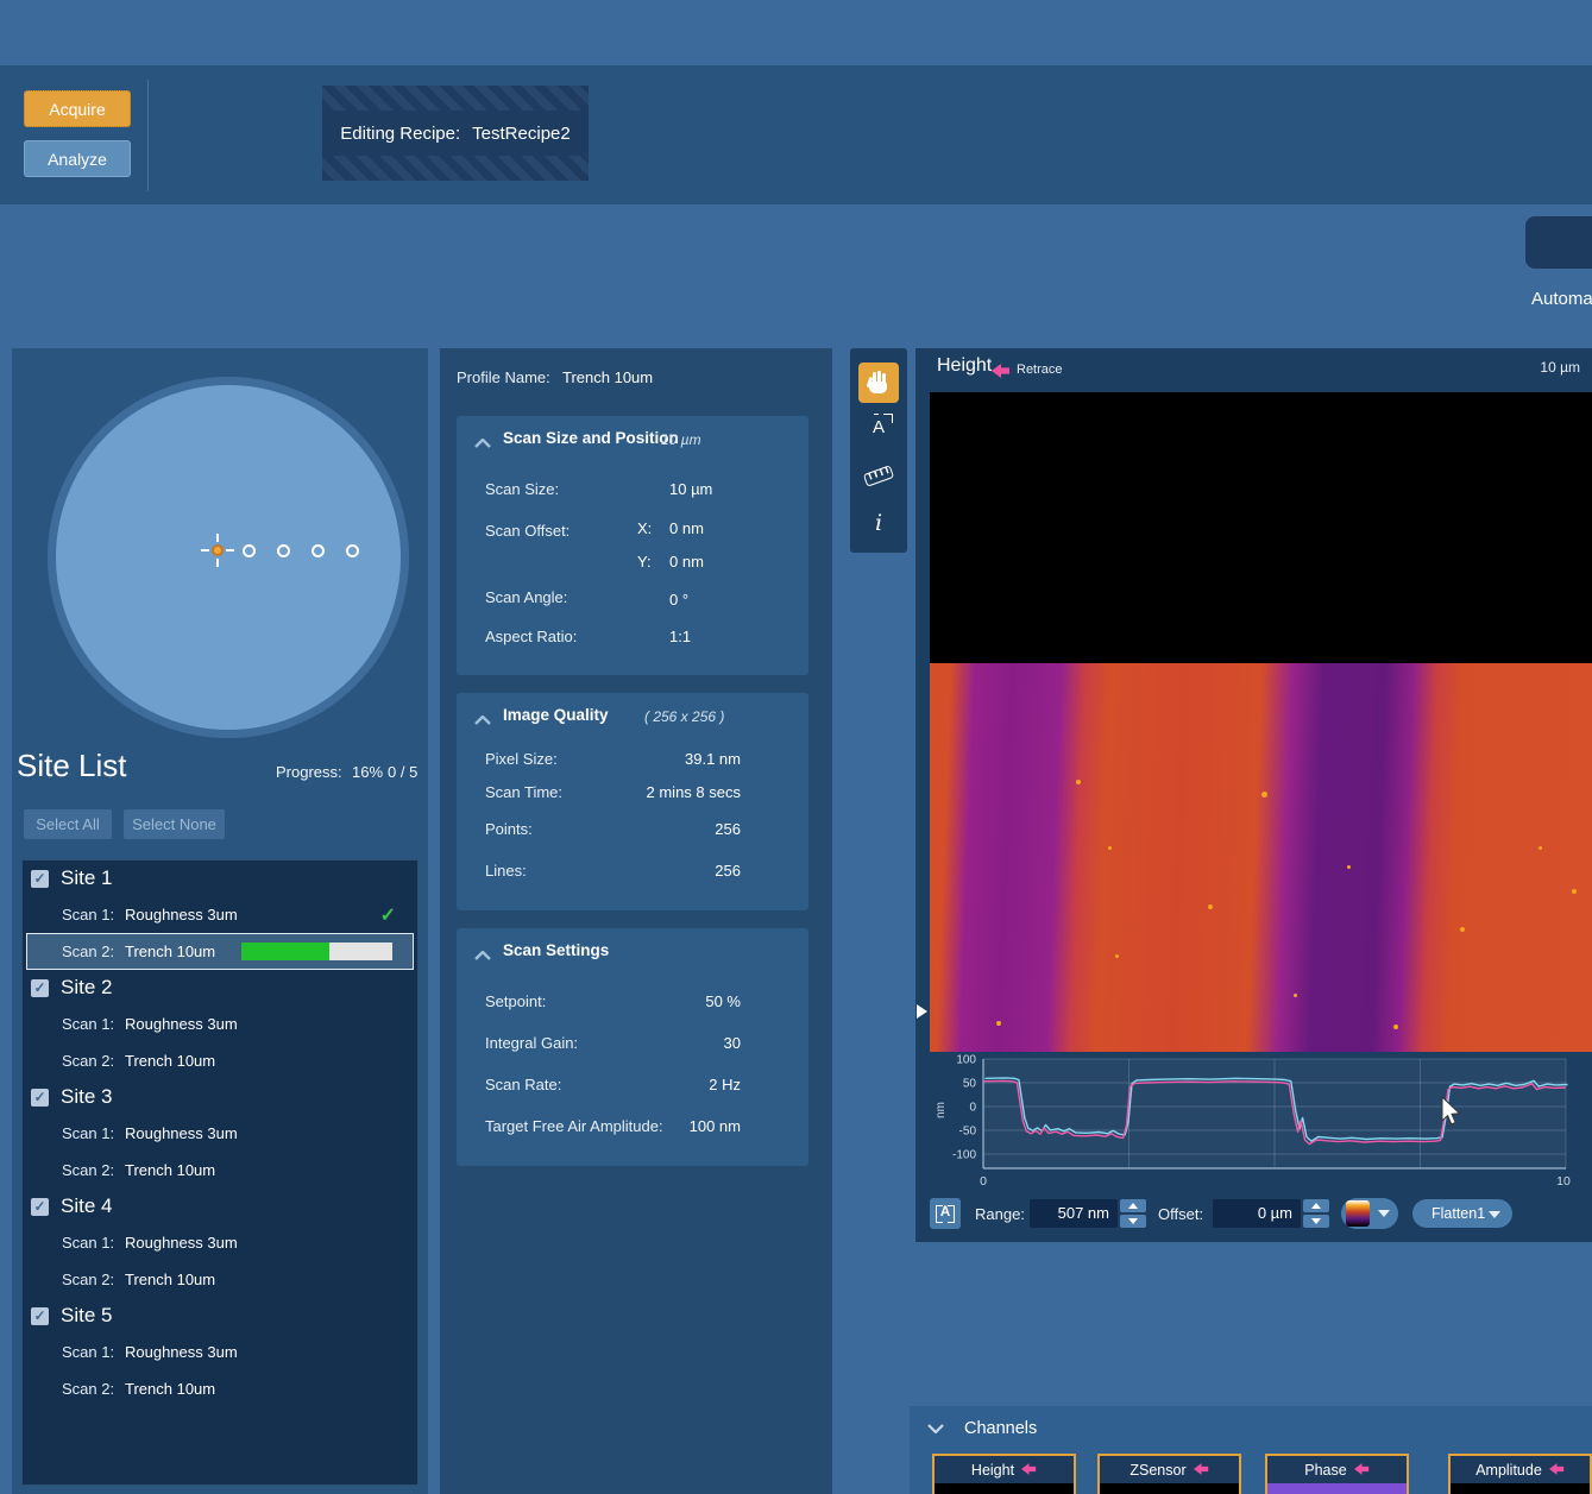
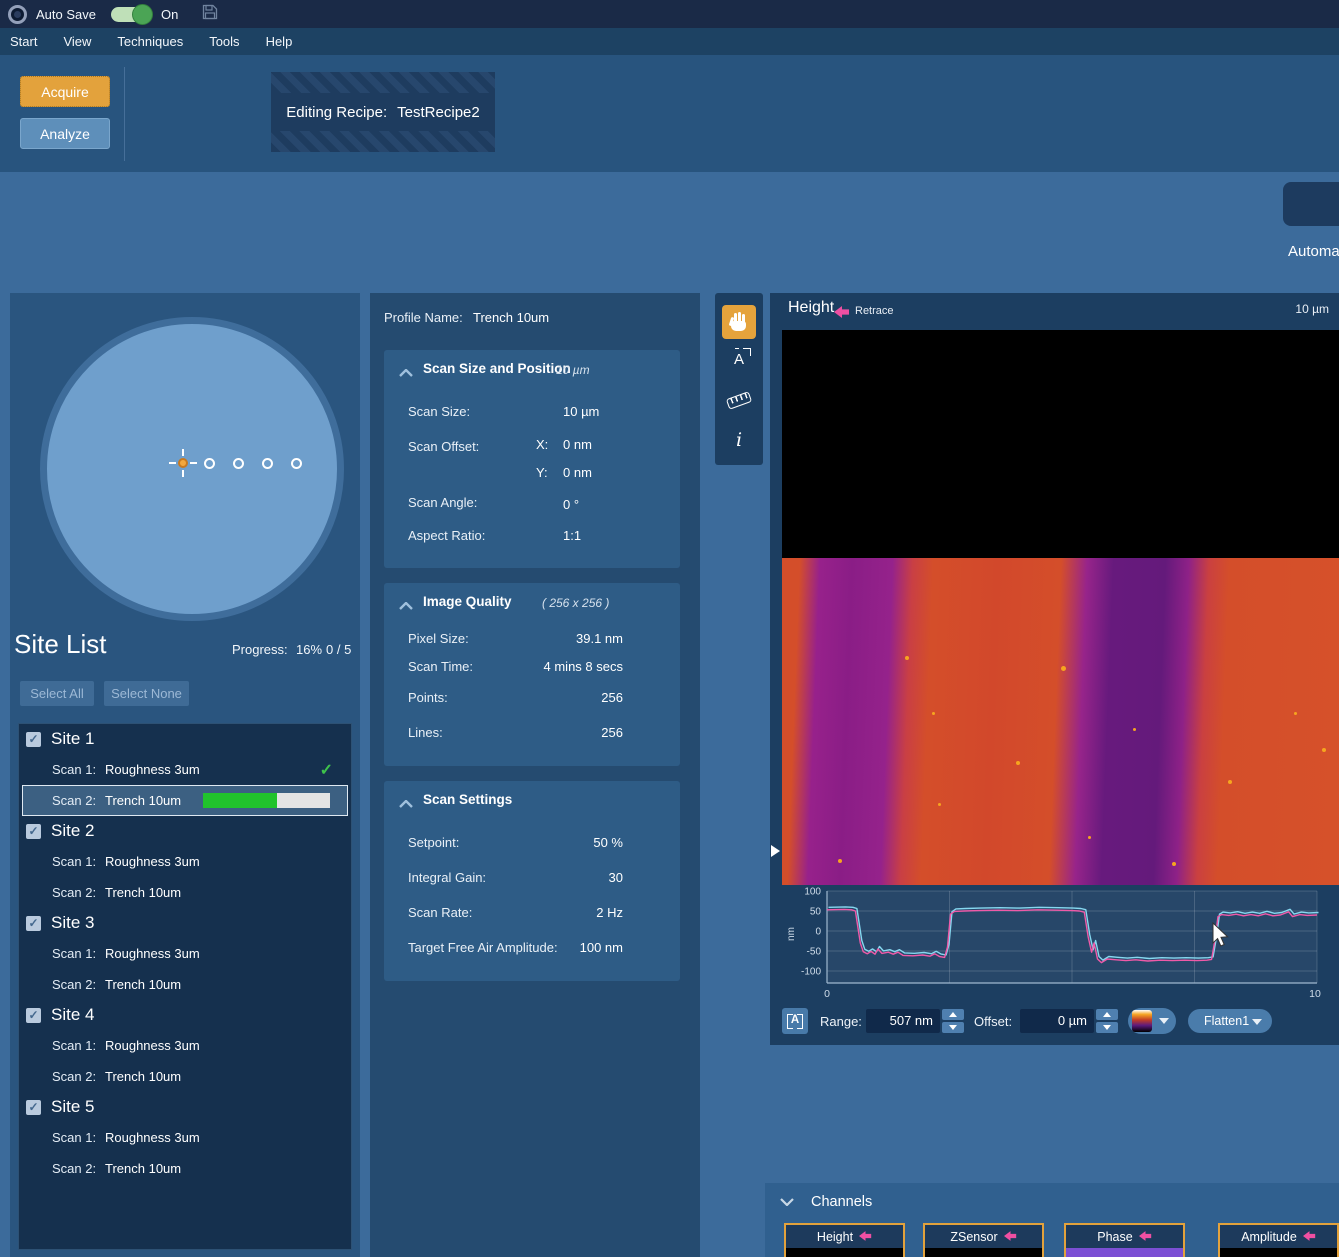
+ Auto Save
+ On
+ Start
+ View
+ Techniques
+ Tools
+ Help
  Acquire
  Analyze
  Editing Recipe:
  TestRecipe2
  Automa
  Site List
  Progress:
  16%
  0 / 5
  Select All
  Select None
  ✓
  Site 1
  Scan 1:
  Roughness 3um
  ✓
  Scan 2:
  Trench 10um
  ✓
  Site 2
  Scan 1:
  Roughness 3um
  Scan 2:
  Trench 10um
  ✓
  Site 3
  Scan 1:
  Roughness 3um
  Scan 2:
  Trench 10um
  ✓
  Site 4
  Scan 1:
  Roughness 3um
  Scan 2:
  Trench 10um
  ✓
  Site 5
  Scan 1:
  Roughness 3um
  Scan 2:
  Trench 10um
  Profile Name:
  Trench 10um
  Scan Size and Position
  10 µm
  Scan Size:
  10 µm
  Scan Offset:
  X:
  0 nm
  Y:
  0 nm
  Scan Angle:
  0 °
  Aspect Ratio:
  1:1
  Image Quality
  ( 256 x 256 )
  Pixel Size:
  39.1 nm
  Scan Time:
- 2 mins 8 secs
+ 4 mins 8 secs
  Points:
  256
  Lines:
  256
  Scan Settings
  Setpoint:
  50 %
  Integral Gain:
  30
  Scan Rate:
  2 Hz
  Target Free Air Amplitude:
  100 nm
  A
  i
  Height
  Retrace
  10 µm
  100
  50
  0
  -50
  -100
  0
  10
  A
  Range:
  507 nm
  Offset:
  0 µm
  Flatten1
  Channels
  Height
  ZSensor
  Phase
  Amplitude
